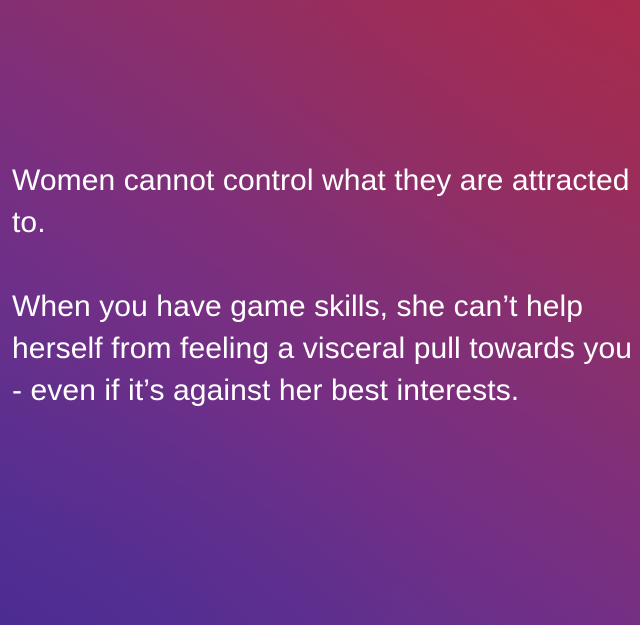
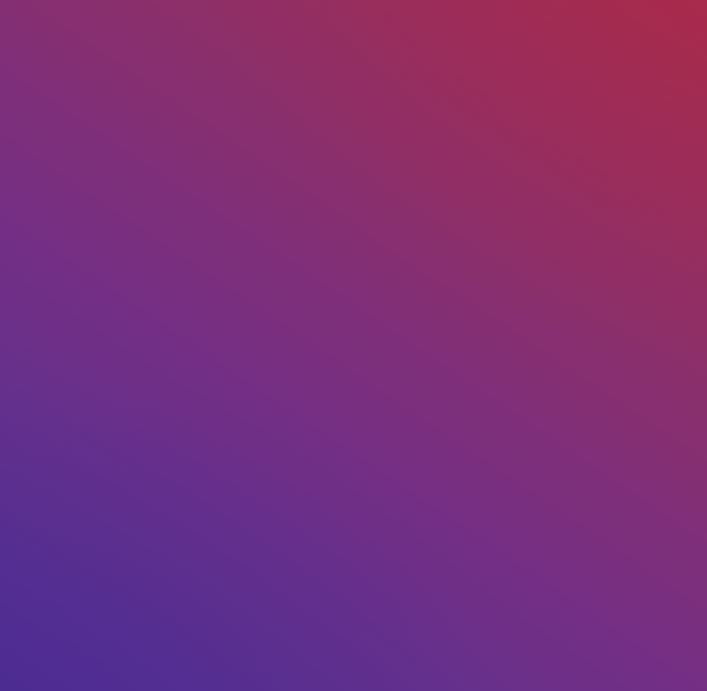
- Women cannot control what they are attracted to.
- When you have game skills, she can’t help herself from feeling a visceral pull towards you - even if it’s against her best interests.
